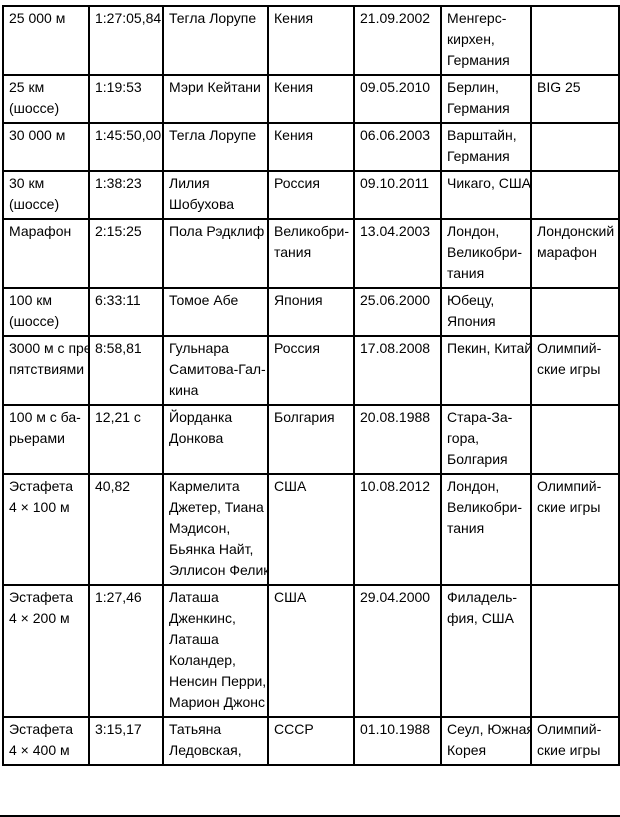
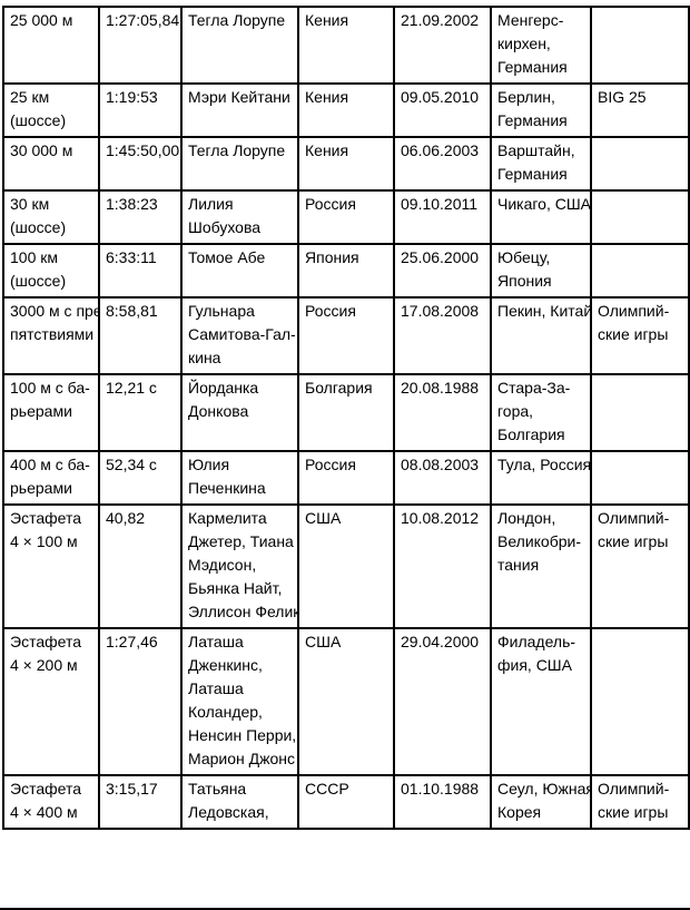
  25 000 м	1:27:05,84	Тегла Лорупе	Кения	21.09.2002	Менгерс- кирхен, Германия
  25 км (шоссе)	1:19:53	Мэри Кейтани	Кения	09.05.2010	Берлин, Германия	BIG 25
  30 000 м	1:45:50,00	Тегла Лорупе	Кения	06.06.2003	Варштайн, Германия
  30 км (шоссе)	1:38:23	Лилия Шобухова	Россия	09.10.2011	Чикаго, США
- Марафон	2:15:25	Пола Рэдклиф	Великобри- тания	13.04.2003	Лондон, Великобри- тания	Лондонский марафон
  100 км (шоссе)	6:33:11	Томое Абе	Япония	25.06.2000	Юбецу, Япония
  3000 м с пре пятствиями	8:58,81	Гульнара Самитова-Гал- кина	Россия	17.08.2008	Пекин, Китай	Олимпий- ские игры
  100 м с ба- рьерами	12,21 с	Йорданка Донкова	Болгария	20.08.1988	Стара-За- гора, Болгария
+ 400 м с ба- рьерами	52,34 с	Юлия Печенкина	Россия	08.08.2003	Тула, Россия
  Эстафета 4 × 100 м	40,82	Кармелита Джетер, Тиана Мэдисон, Бьянка Найт, Эллисон Фелик	США	10.08.2012	Лондон, Великобри- тания	Олимпий- ские игры
  Эстафета 4 × 200 м	1:27,46	Латаша Дженкинс, Латаша Коландер, Ненсин Перри, Марион Джонс	США	29.04.2000	Филадель- фия, США
  Эстафета 4 × 400 м	3:15,17	Татьяна Ледовская,	СССР	01.10.1988	Сеул, Южная Корея	Олимпий- ские игры
